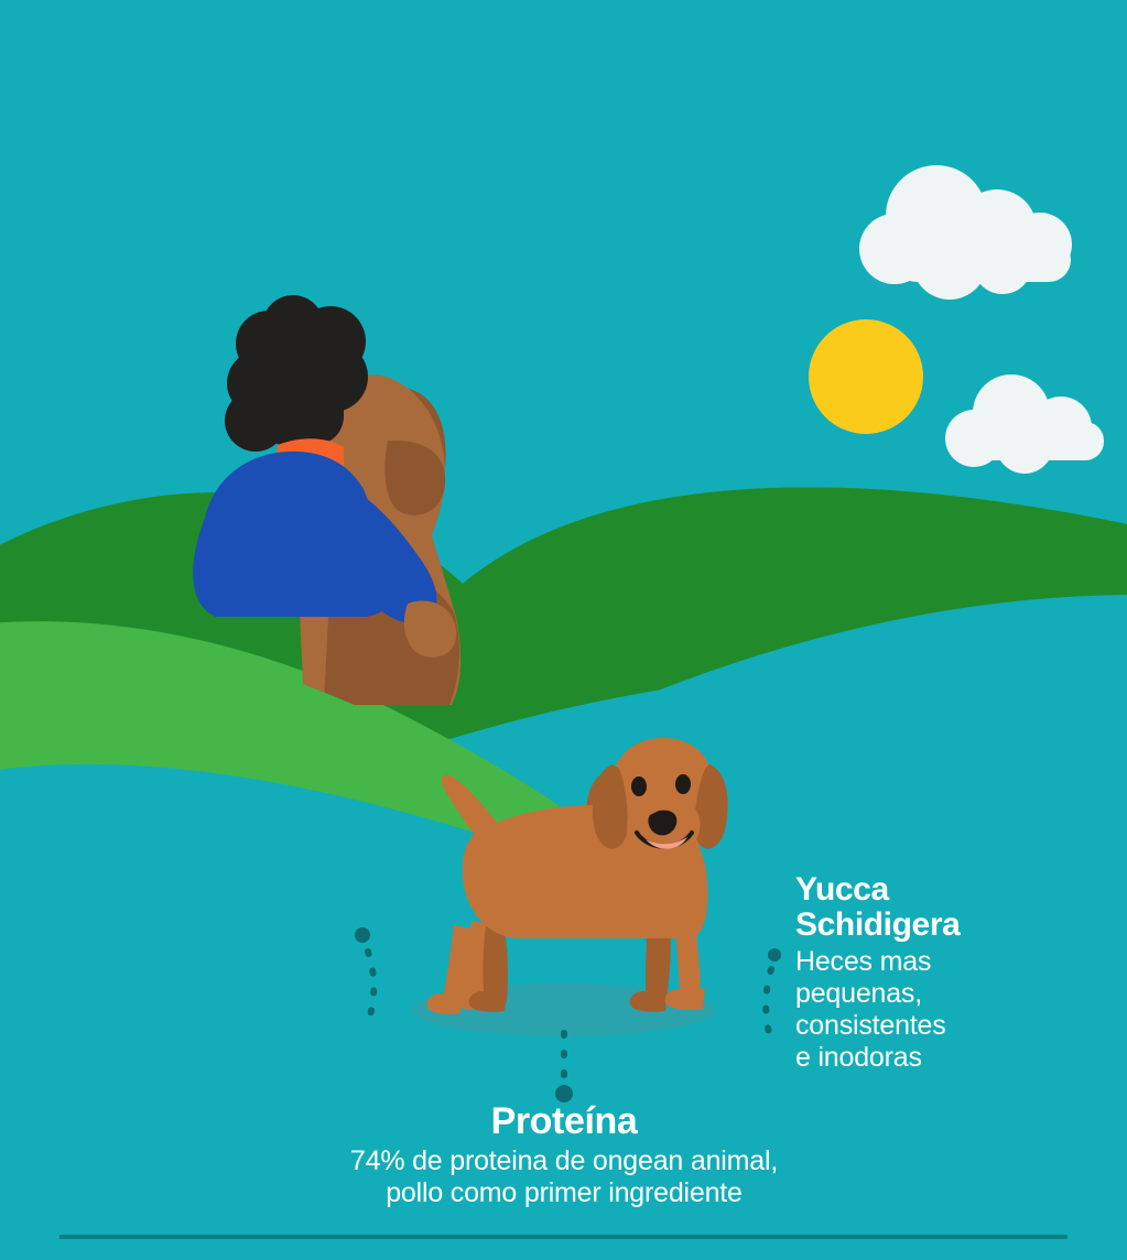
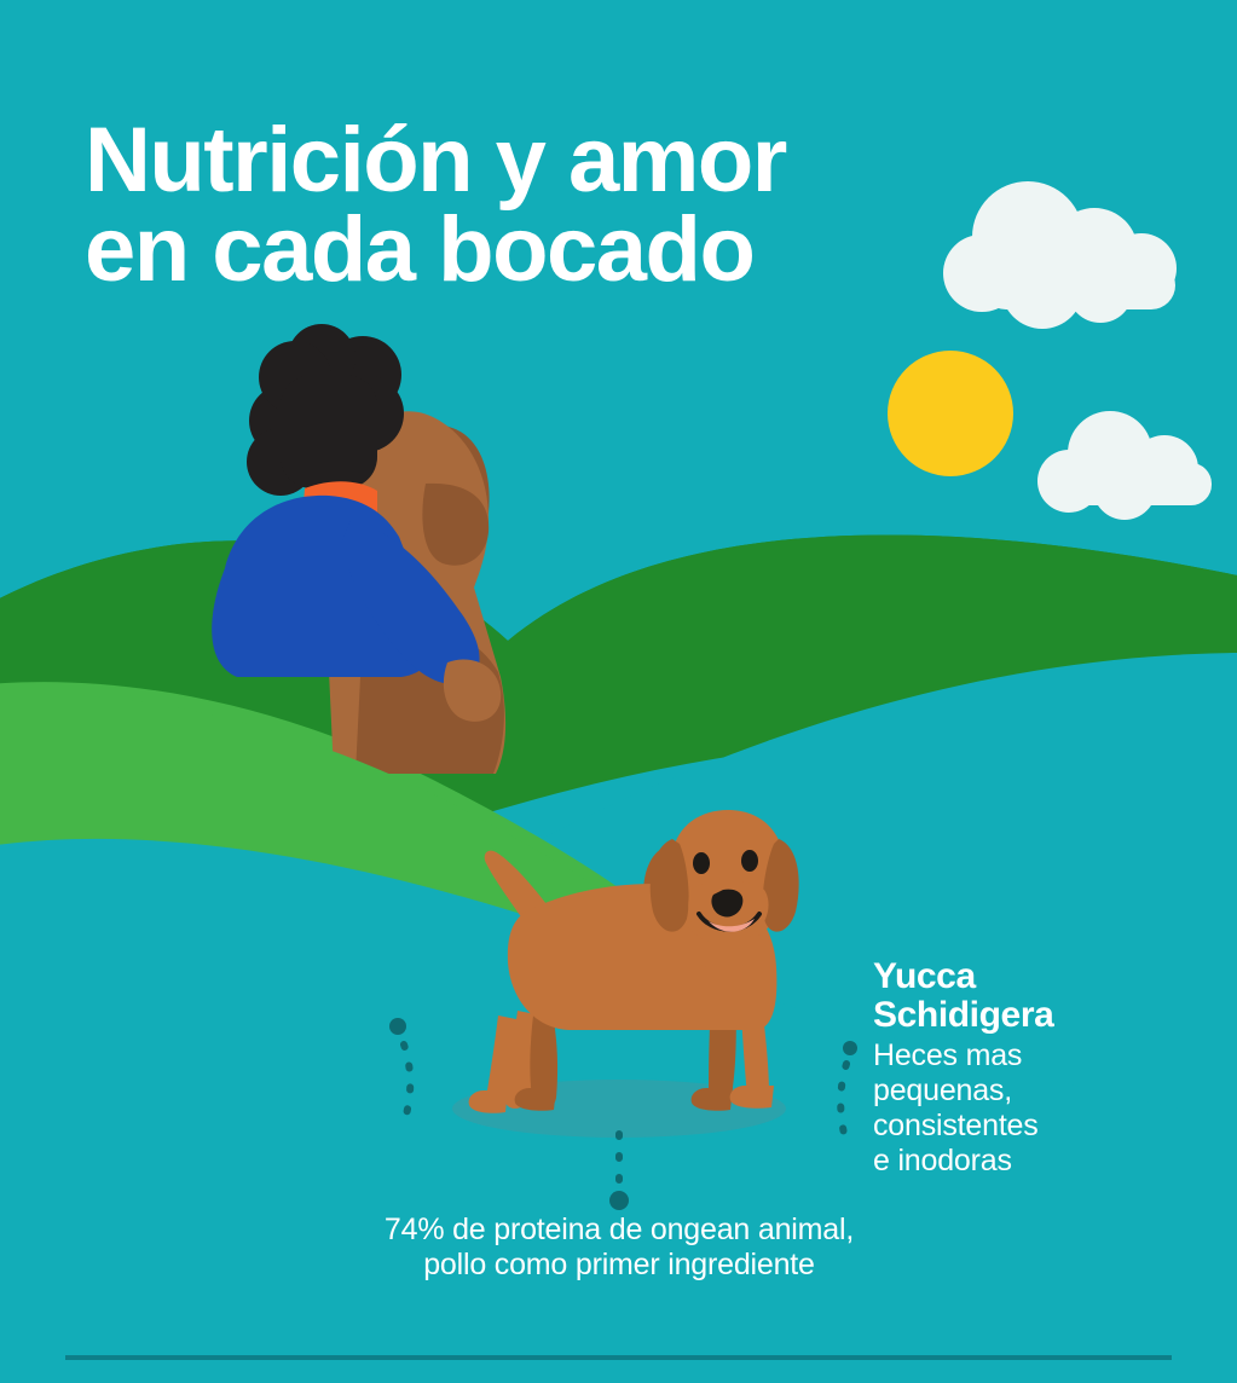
+ Nutrición y amor
+ en cada bocado
  Yucca
  Schidigera
  Heces mas
  pequenas,
  consistentes
  e inodoras
- Proteína
  74% de proteina de ongean animal,
  pollo como primer ingrediente
